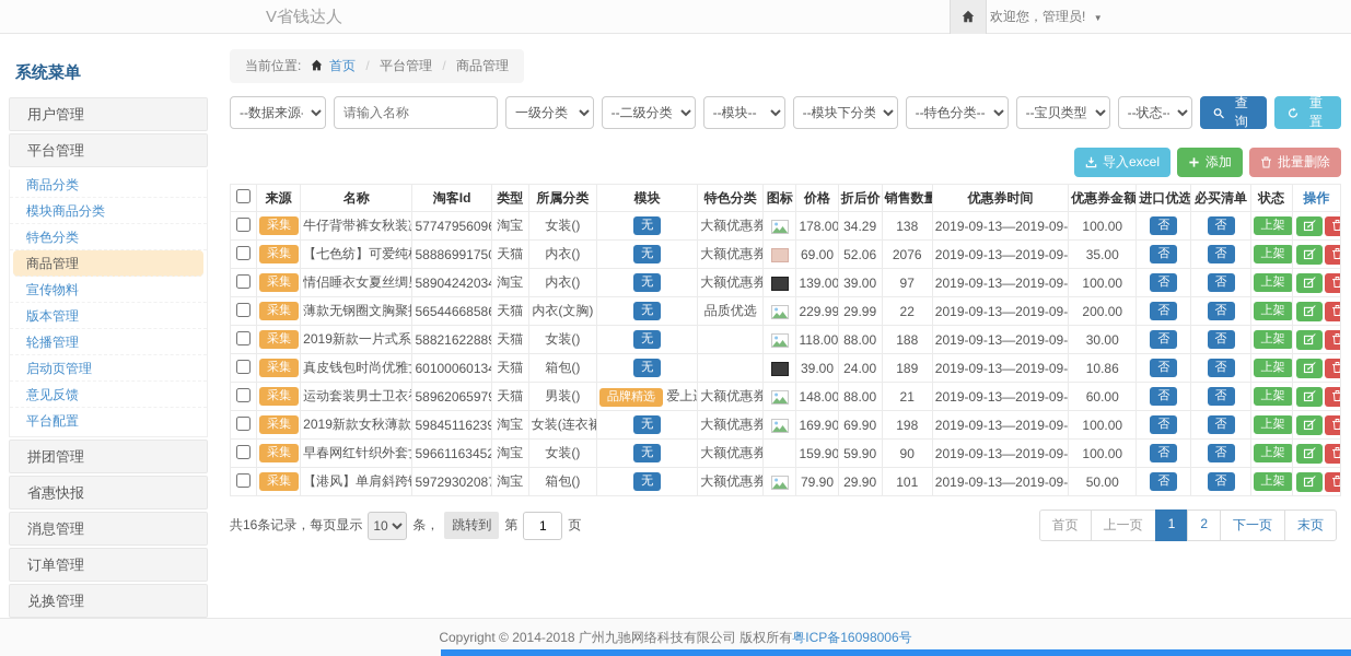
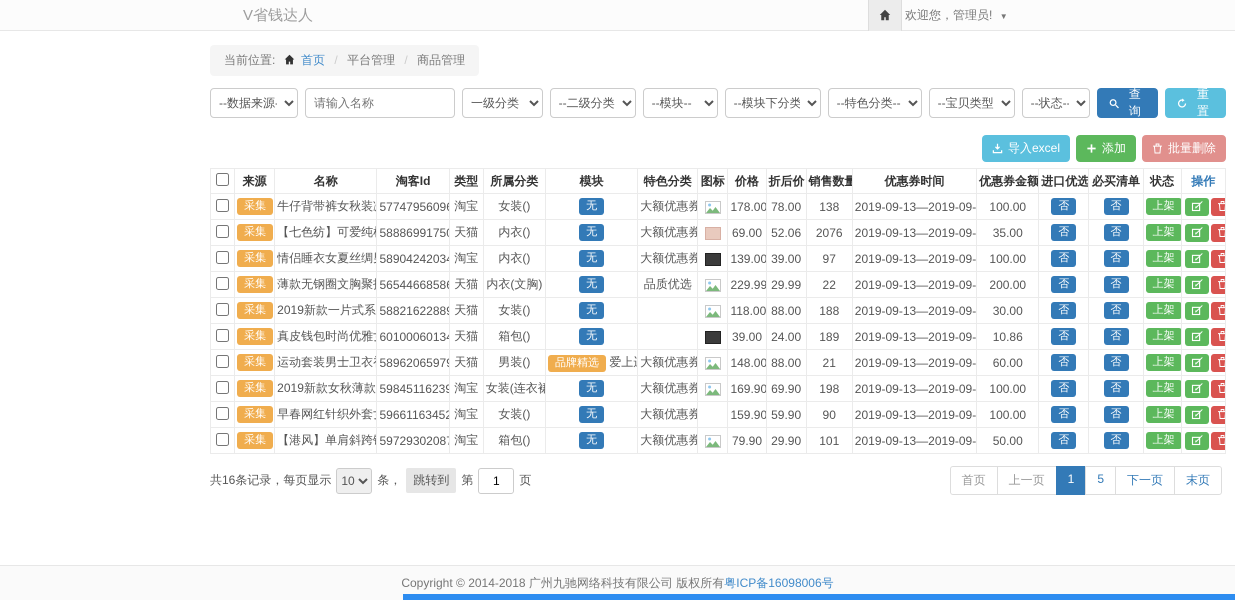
  V省钱达人
  欢迎您，管理员! ▼
- 系统菜单
- 用户管理
- 平台管理
- 商品分类
- 模块商品分类
- 特色分类
- 商品管理
- 宣传物料
- 版本管理
- 轮播管理
- 启动页管理
- 意见反馈
- 平台配置
- 拼团管理
- 省惠快报
- 消息管理
- 订单管理
- 兑换管理
  当前位置: 首页 / 平台管理 / 商品管理
  --数据来源-
  请输入名称
  一级分类
  --二级分类
  --模块--
  --模块下分类
  --特色分类--
  --宝贝类型
  --状态--
  查询
  重置
  导入excel
  添加
  批量删除
  	来源	名称	淘客Id	类型	所属分类	模块	特色分类	图标	价格	折后价	销售数量	优惠券时间	优惠券金额	进口优选	必买清单	状态	操作
- 	采集	牛仔背带裤女秋装	5774795609	淘宝	女装()	无	大额优惠券		178.00	34.29	138	2019-09-13—2019-09-	100.00	否	否	上架
+ 	采集	牛仔背带裤女秋装	5774795609	淘宝	女装()	无	大额优惠券		178.00	78.00	138	2019-09-13—2019-09-	100.00	否	否	上架
  	采集	【七色纺】可爱纯	5888699175	天猫	内衣()	无	大额优惠券		69.00	52.06	2076	2019-09-13—2019-09-	35.00	否	否	上架
  	采集	情侣睡衣女夏丝绸	5890424203	淘宝	内衣()	无	大额优惠券		139.00	39.00	97	2019-09-13—2019-09-	100.00	否	否	上架
  	采集	薄款无钢圈文胸聚	5654466858	天猫	内衣(文胸)	无	品质优选		229.99	29.99	22	2019-09-13—2019-09-	200.00	否	否	上架
  	采集	2019新款一片式系	5882162288	天猫	女装()	无			118.00	88.00	188	2019-09-13—2019-09-	30.00	否	否	上架
  	采集	真皮钱包时尚优雅	6010006013	天猫	箱包()	无			39.00	24.00	189	2019-09-13—2019-09-	10.86	否	否	上架
  	采集	运动套装男士卫衣	5896206597	天猫	男装()	品牌精选 爱上	大额优惠券		148.00	88.00	21	2019-09-13—2019-09-	60.00	否	否	上架
  	采集	2019新款女秋薄款	59845116239	淘宝	女装(连衣裙	无	大额优惠券		169.90	69.90	198	2019-09-13—2019-09-	100.00	否	否	上架
  	采集	早春网红针织外套	59661163452	淘宝	女装()	无	大额优惠券		159.90	59.90	90	2019-09-13—2019-09-	100.00	否	否	上架
  	采集	【港风】单肩斜跨	5972930208	淘宝	箱包()	无	大额优惠券		79.90	29.90	101	2019-09-13—2019-09-	50.00	否	否	上架
  共16条记录，每页显示
  10
  条，
  跳转到
  第
  1
  页
  首页
  上一页
  1
- 2
+ 5
  下一页
  末页
  Copyright © 2014-2018 广州九驰网络科技有限公司 版权所有粤ICP备16098006号
